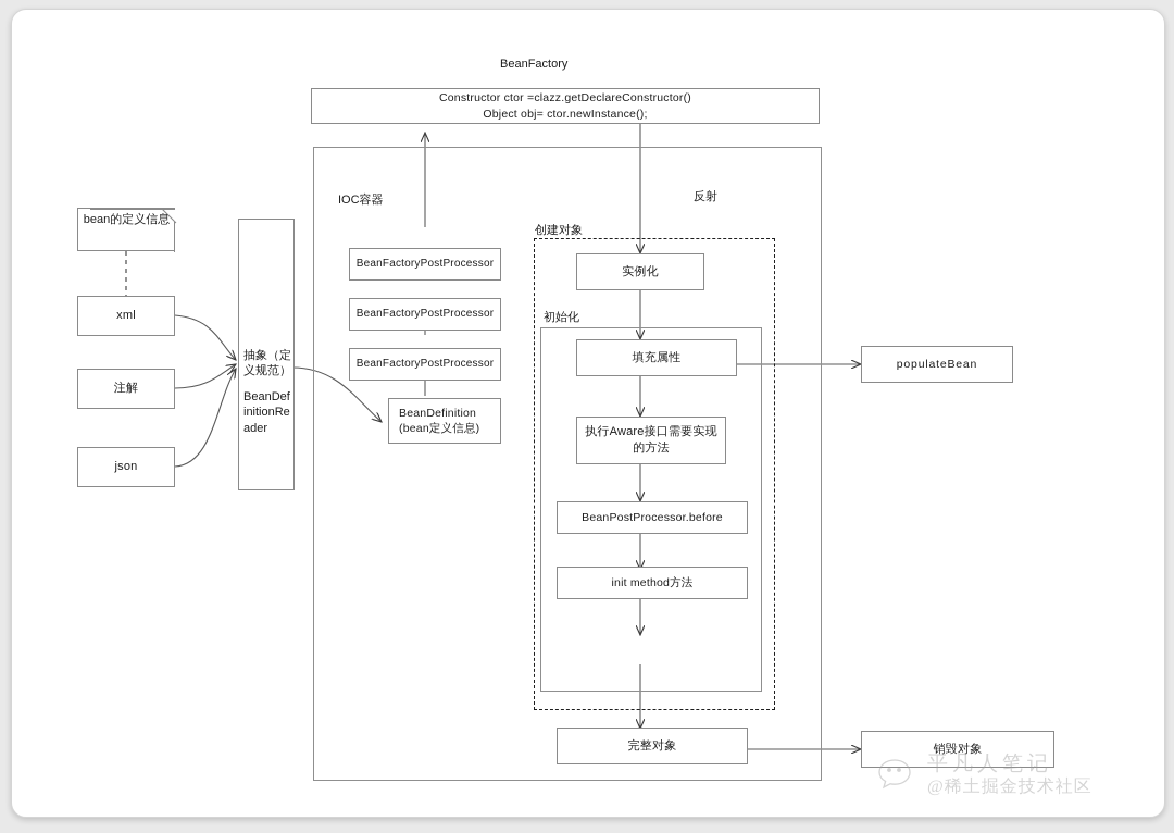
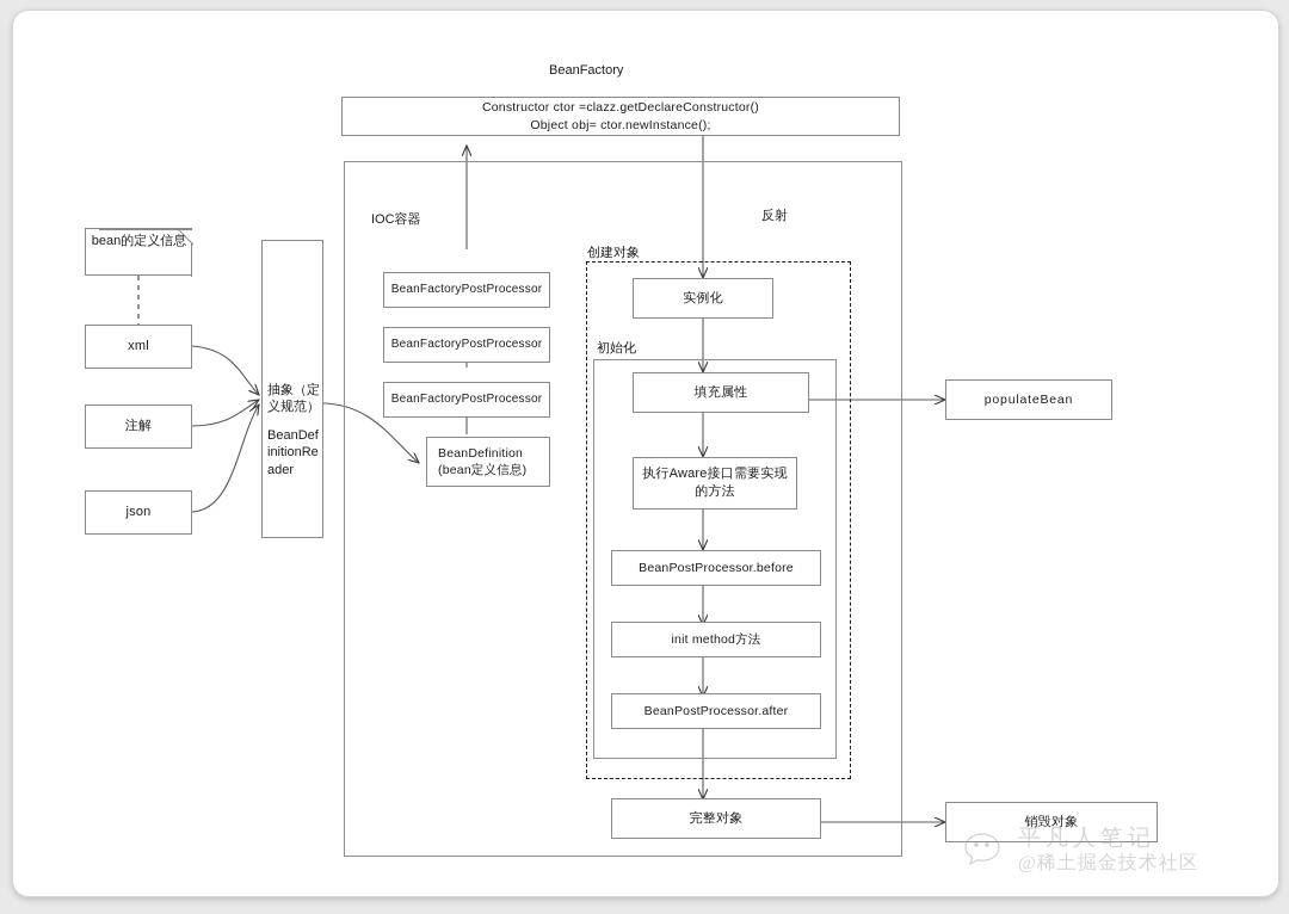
  BeanFactory
  Constructor ctor =clazz.getDeclareConstructor()
  Object obj= ctor.newInstance();
  IOC容器
  反射
  bean的定义信息
  xml
  注解
  json
  抽象（定
  义规范）
  BeanDefinitionReader
  BeanFactoryPostProcessor
  BeanFactoryPostProcessor
  BeanFactoryPostProcessor
  BeanDefinition
  (bean定义信息)
  创建对象
  初始化
  实例化
  填充属性
  执行Aware接口需要实现
  的方法
  BeanPostProcessor.before
  init method方法
+ BeanPostProcessor.after
  完整对象
  populateBean
  销毁对象
  平凡人笔记
  @稀土掘金技术社区
